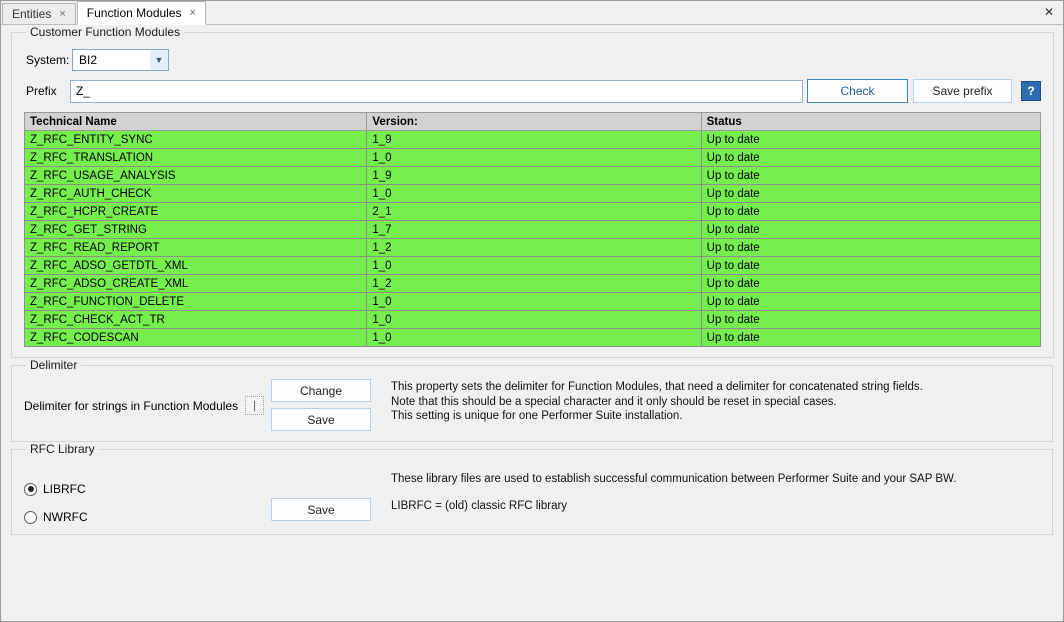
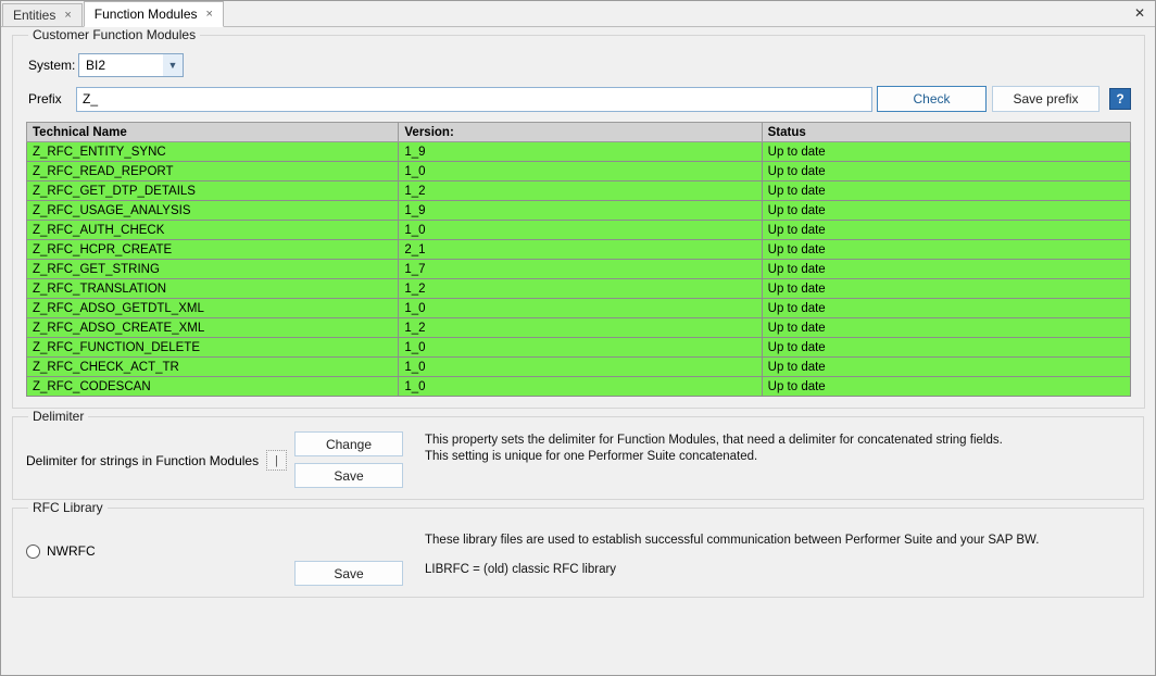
  Entities
  ×
  Function Modules
  ×
  ✕
  Customer Function Modules
  System:
  BI2
  ▼
  Prefix
  Z_
  Check
  Save prefix
  ?
  Technical Name	Version:	Status
  Z_RFC_ENTITY_SYNC	1_9	Up to date
- Z_RFC_TRANSLATION	1_0	Up to date
+ Z_RFC_READ_REPORT	1_0	Up to date
+ Z_RFC_GET_DTP_DETAILS	1_2	Up to date
  Z_RFC_USAGE_ANALYSIS	1_9	Up to date
  Z_RFC_AUTH_CHECK	1_0	Up to date
  Z_RFC_HCPR_CREATE	2_1	Up to date
  Z_RFC_GET_STRING	1_7	Up to date
- Z_RFC_READ_REPORT	1_2	Up to date
+ Z_RFC_TRANSLATION	1_2	Up to date
  Z_RFC_ADSO_GETDTL_XML	1_0	Up to date
  Z_RFC_ADSO_CREATE_XML	1_2	Up to date
  Z_RFC_FUNCTION_DELETE	1_0	Up to date
  Z_RFC_CHECK_ACT_TR	1_0	Up to date
  Z_RFC_CODESCAN	1_0	Up to date
  Delimiter
  Delimiter for strings in Function Modules
  |
  Change
  Save
  This property sets the delimiter for Function Modules, that need a delimiter for concatenated string fields.
- Note that this should be a special character and it only should be reset in special cases.
- This setting is unique for one Performer Suite installation.
+ This setting is unique for one Performer Suite concatenated.
  RFC Library
- LIBRFC
  NWRFC
  Save
  These library files are used to establish successful communication between Performer Suite and your SAP BW.
  LIBRFC = (old) classic RFC library
